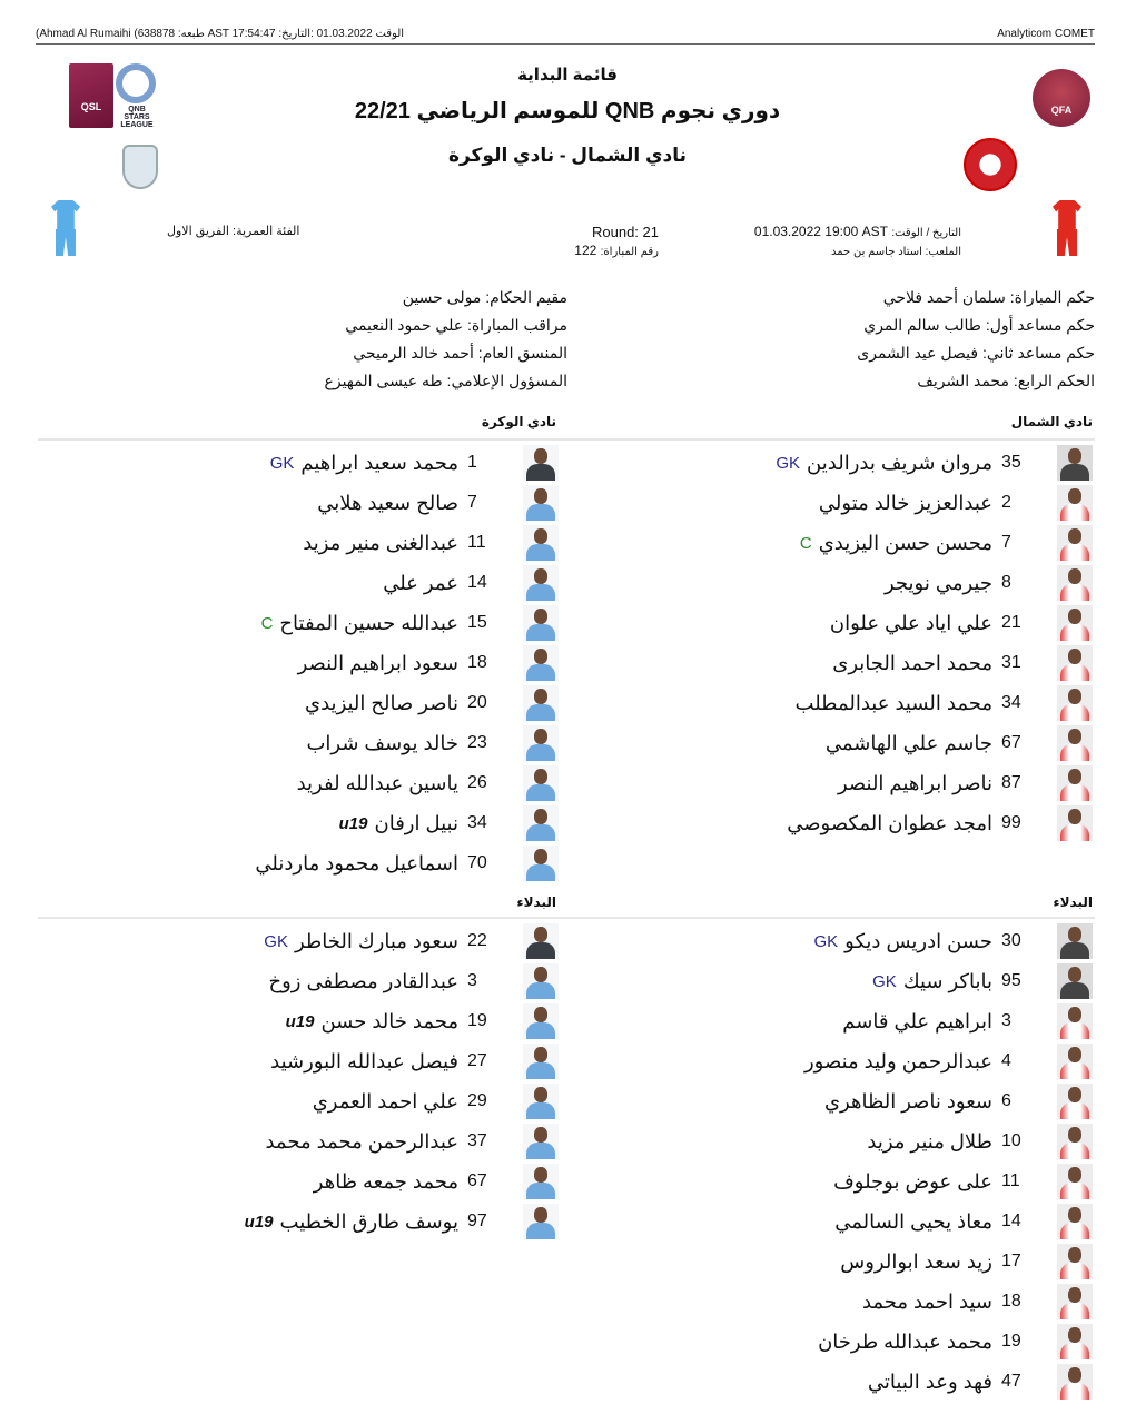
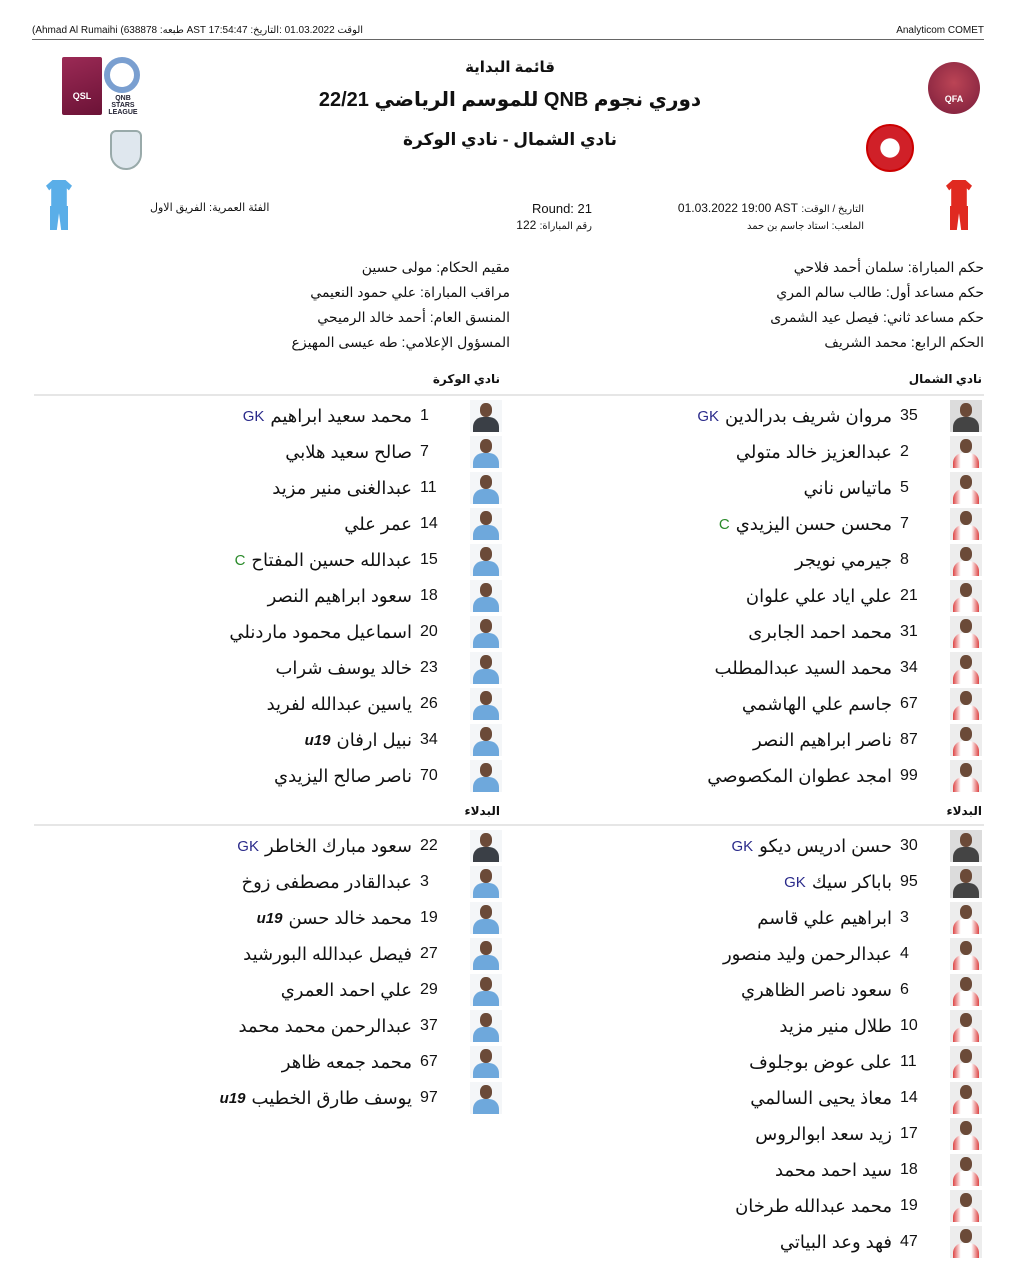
  (Ahmad Al Rumaihi (638878 :طبعه AST 17:54:47 :الوقت 01.03.2022 :التاريخ
  Analyticom COMET
  QSL
  QFA
  قائمة البداية
  دوري نجوم QNB للموسم الرياضي 22/21
  نادي الشمال - نادي الوكرة
  التاريخ / الوقت: 01.03.2022 19:00 AST
  الملعب: استاد جاسم بن حمد
  Round: 21
  رقم المباراة: 122
  الفئة العمرية: الفريق الاول
  حكم المباراة: سلمان أحمد فلاحي
  حكم مساعد أول: طالب سالم المري
  حكم مساعد ثاني: فيصل عيد الشمرى
  الحكم الرابع: محمد الشريف
  مقيم الحكام: مولى حسين
  مراقب المباراة: علي حمود النعيمي
  المنسق العام: أحمد خالد الرميحي
  المسؤول الإعلامي: طه عيسى المهيزع
  نادي الشمال
  نادي الوكرة
  35
  مروان شريف بدرالدين
  GK
  2
  عبدالعزيز خالد متولي
+ 5
+ ماتياس ناني
  7
  محسن حسن اليزيدي
  C
  8
  جيرمي نويجر
  21
  علي اياد علي علوان
  31
  محمد احمد الجابرى
  34
  محمد السيد عبدالمطلب
  67
  جاسم علي الهاشمي
  87
  ناصر ابراهيم النصر
  99
  امجد عطوان المكصوصي
  1
  محمد سعيد ابراهيم
  GK
  7
  صالح سعيد هلابي
  11
  عبدالغنى منير مزيد
  14
  عمر علي
  15
  عبدالله حسين المفتاح
  C
  18
  سعود ابراهيم النصر
  20
- ناصر صالح اليزيدي
+ اسماعيل محمود ماردنلي
  23
  خالد يوسف شراب
  26
  ياسين عبدالله لفريد
  34
  نبيل ارفان
  u19
  70
- اسماعيل محمود ماردنلي
+ ناصر صالح اليزيدي
  البدلاء
  البدلاء
  30
  حسن ادريس ديكو
  GK
  95
  باباكر سيك
  GK
  3
  ابراهيم علي قاسم
  4
  عبدالرحمن وليد منصور
  6
  سعود ناصر الظاهري
  10
  طلال منير مزيد
  11
  على عوض بوجلوف
  14
  معاذ يحيى السالمي
  17
  زيد سعد ابوالروس
  18
  سيد احمد محمد
  19
  محمد عبدالله طرخان
  47
  فهد وعد البياتي
  22
  سعود مبارك الخاطر
  GK
  3
  عبدالقادر مصطفى زوخ
  19
  محمد خالد حسن
  u19
  27
  فيصل عبدالله البورشيد
  29
  علي احمد العمري
  37
  عبدالرحمن محمد محمد
  67
  محمد جمعه ظاهر
  97
  يوسف طارق الخطيب
  u19
